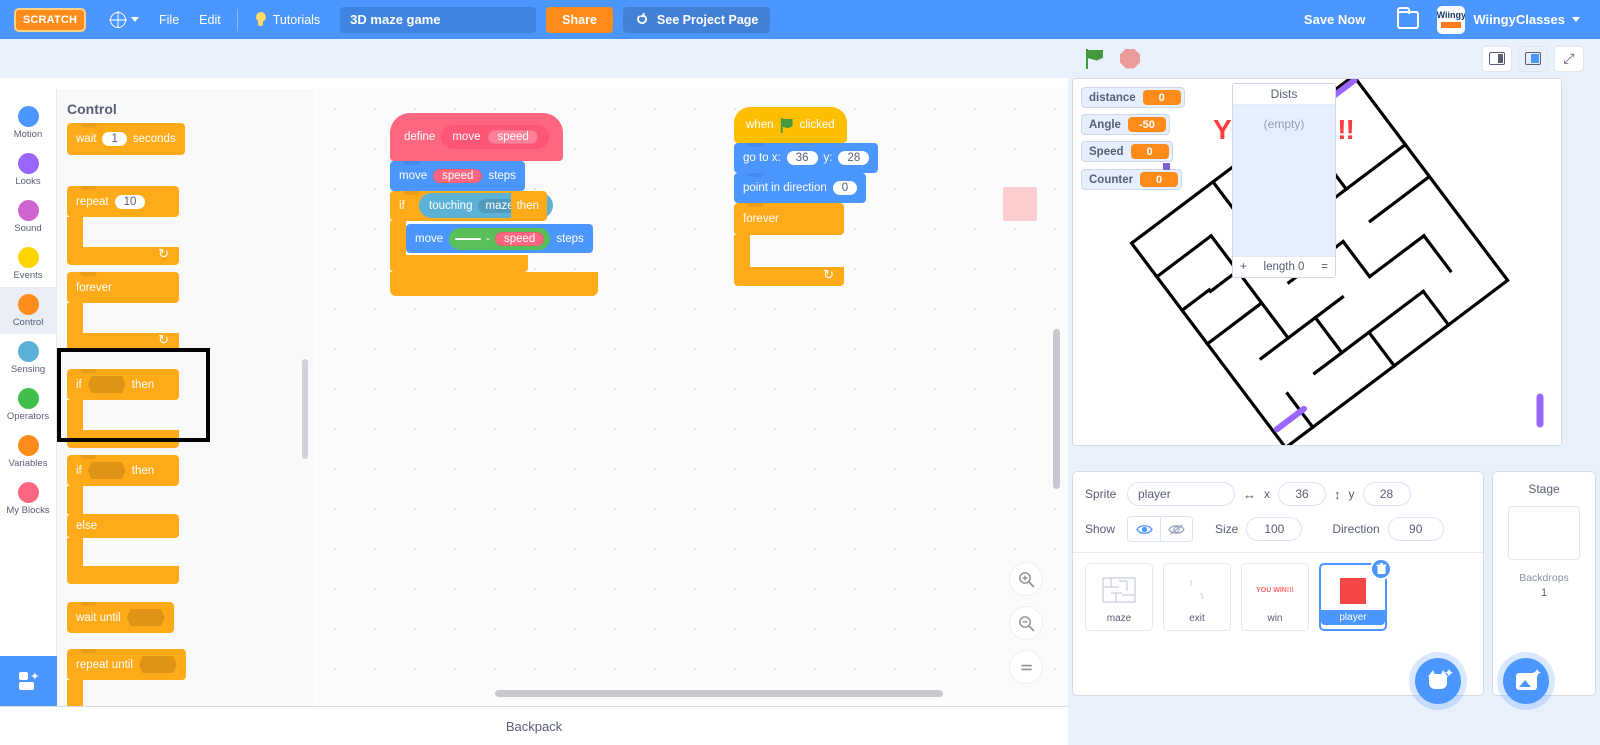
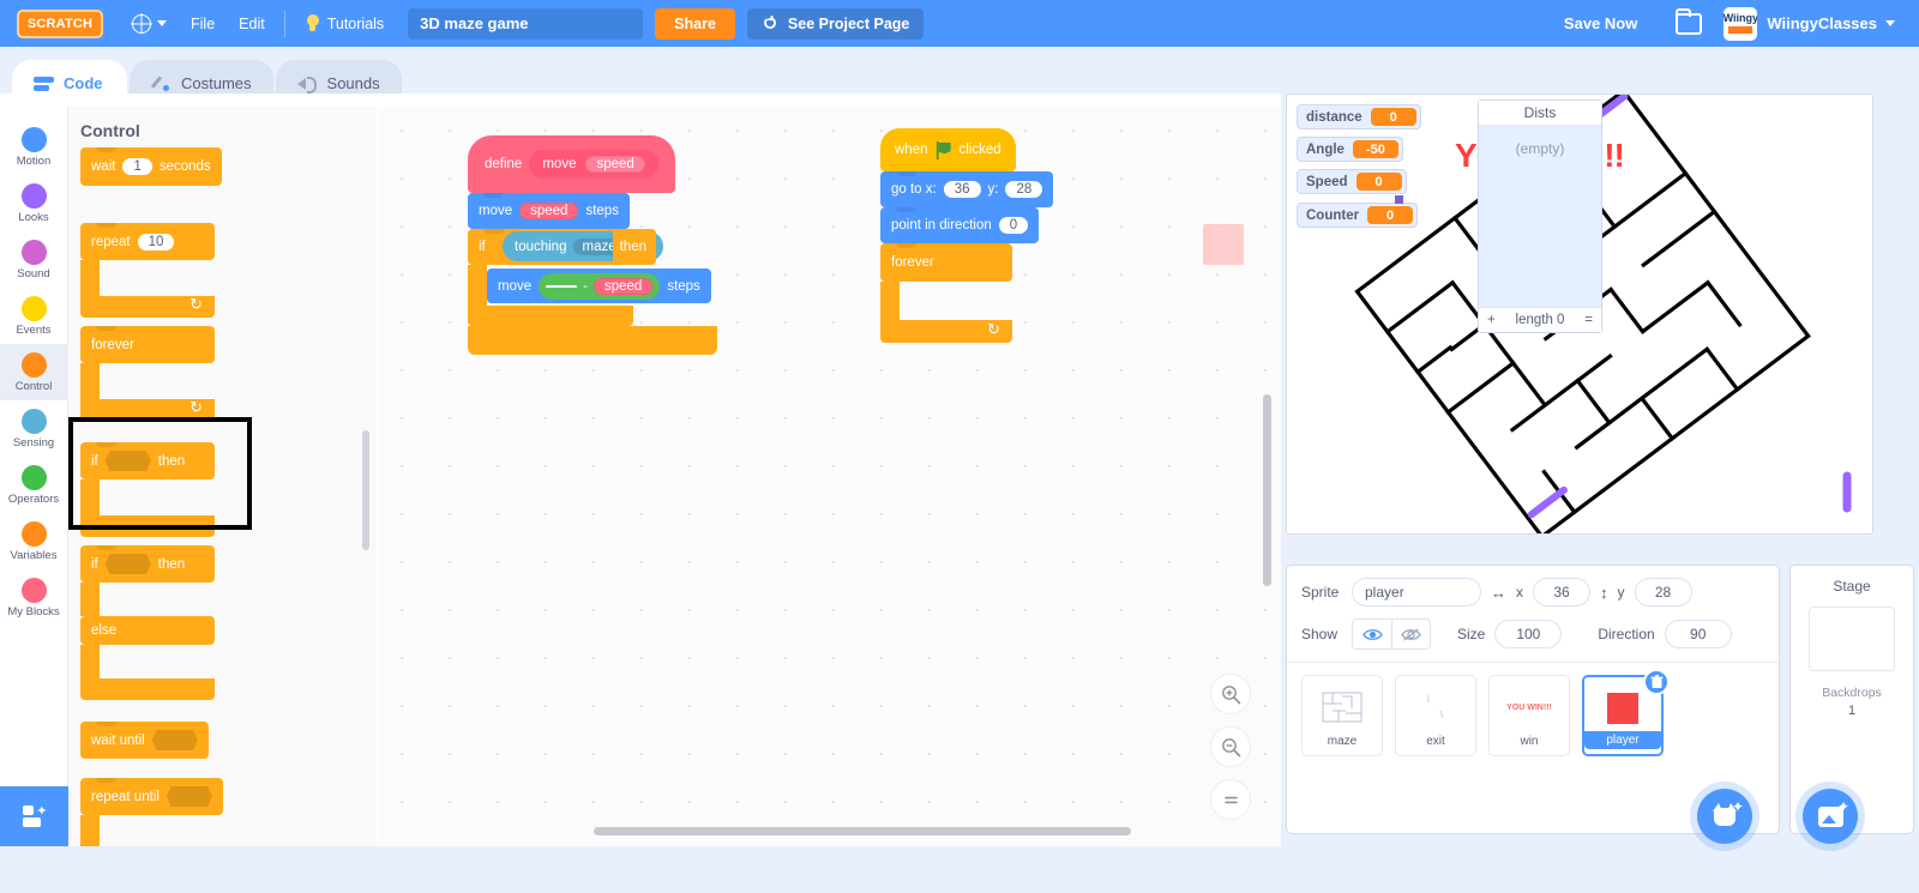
  SCRATCH
  File
  Edit
  Tutorials
  3D maze game
  Share
  See Project Page
  Save Now
  Wiingy
  WiingyClasses
+ Code
+ Costumes
+ Sounds
  Motion
  Looks
  Sound
  Events
  Control
  Sensing
  Operators
  Variables
  My Blocks
  Control
  wait
  1
  seconds
  repeat
  10
  ↻
  forever
  ↻
  if
  then
  if
  then
  else
  wait until
  repeat until
  define
  move
  speed
  move
  speed
  steps
  if
  touching
  maz
  then
  move
  -
  speed
  steps
  when
  clicked
  go to x:
  36
  y:
  28
  point in direction
  0
  forever
  ↻
  ✦
- Backpack
- ⤢
  distance
  0
  Angle
  -50
  Speed
  0
  Counter
  0
  Dists
  (empty)
  +
  length 0
  =
  Sprite
  player
  ↔
  x
  36
  ↕
  y
  28
  Show
  Size
  100
  Direction
  90
  maze
  exit
  win
  player
  Stage
  Backdrops
  1
  ✦
  ✦
